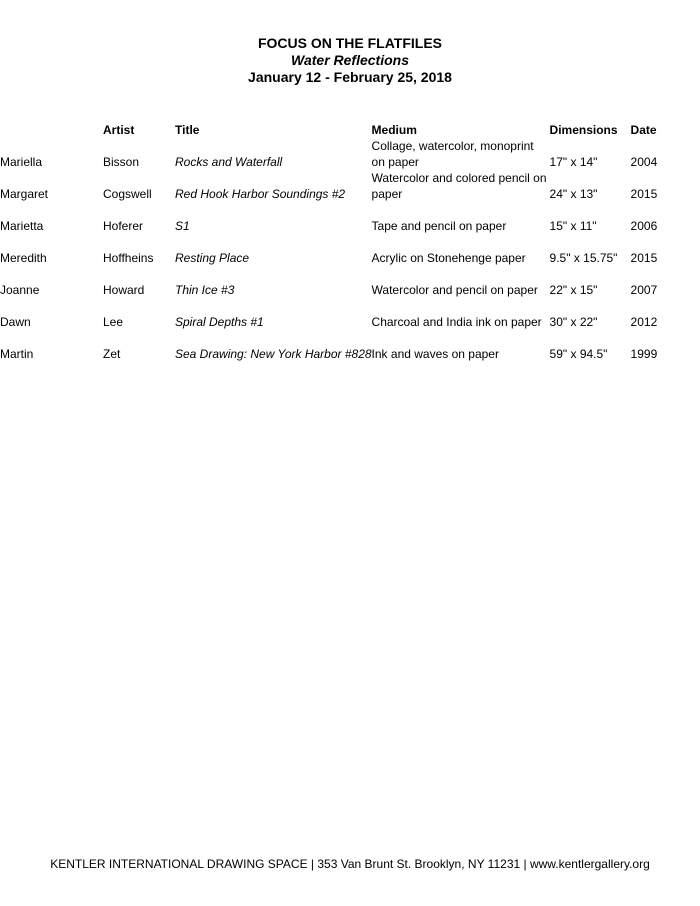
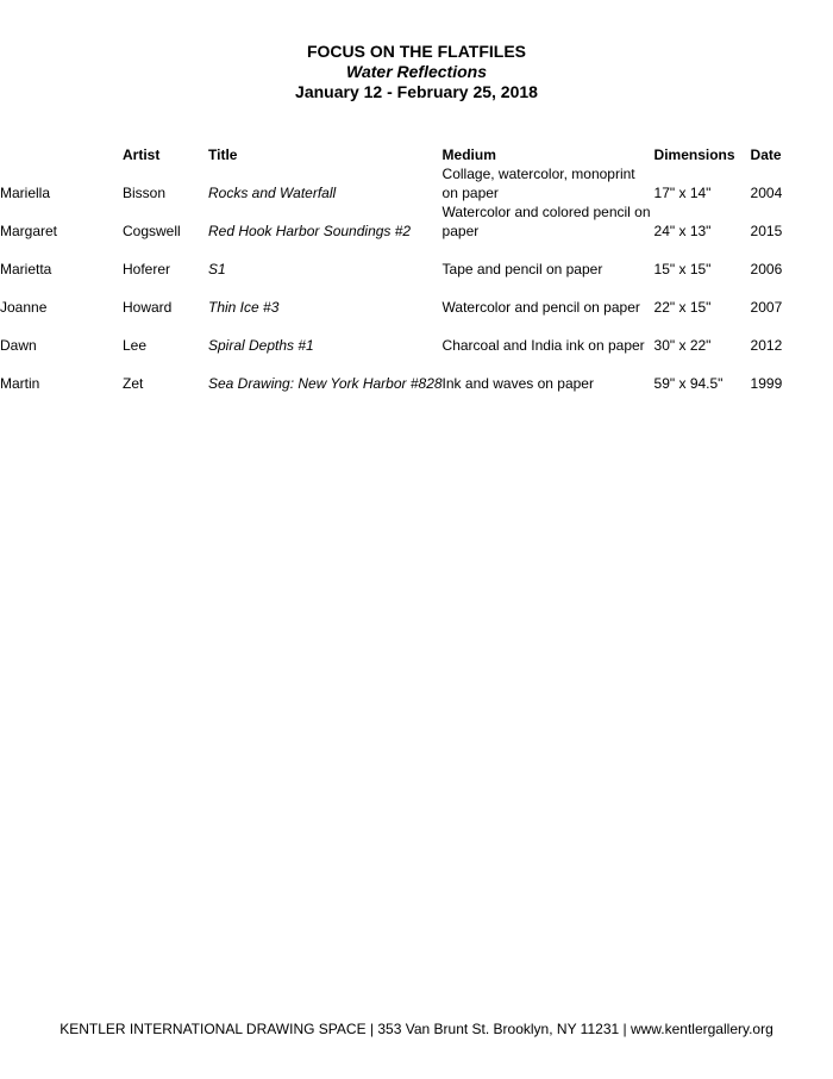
  FOCUS ON THE FLATFILES
  Water Reflections
  January 12 - February 25, 2018
  	Artist	Title	Medium	Dimensions	Date
  Mariella	Bisson	Rocks and Waterfall	Collage, watercolor, monoprint on paper	17" x 14"	2004
  Margaret	Cogswell	Red Hook Harbor Soundings #2	Watercolor and colored pencil on paper	24" x 13"	2015
- Marietta	Hoferer	S1	Tape and pencil on paper	15" x 11"	2006
+ Marietta	Hoferer	S1	Tape and pencil on paper	15" x 15"	2006
- Meredith	Hoffheins	Resting Place	Acrylic on Stonehenge paper	9.5" x 15.75"	2015
  Joanne	Howard	Thin Ice #3	Watercolor and pencil on paper	22" x 15"	2007
  Dawn	Lee	Spiral Depths #1	Charcoal and India ink on paper	30" x 22"	2012
  Martin	Zet	Sea Drawing: New York Harbor #828	Ink and waves on paper	59" x 94.5"	1999
  KENTLER INTERNATIONAL DRAWING SPACE | 353 Van Brunt St. Brooklyn, NY 11231 | www.kentlergallery.org
